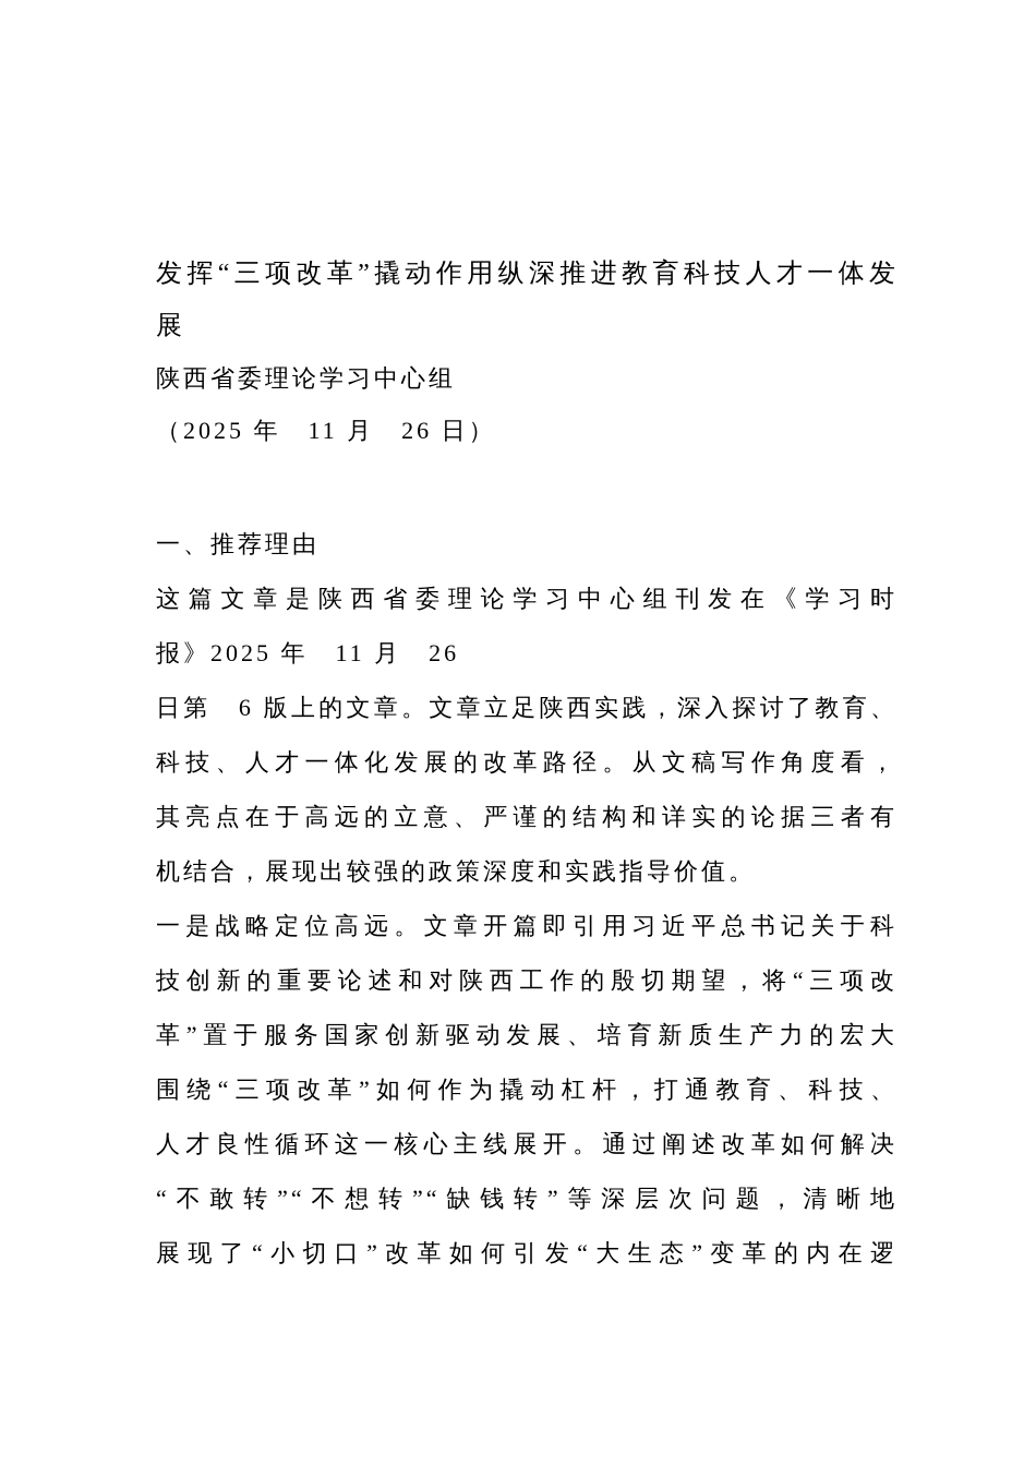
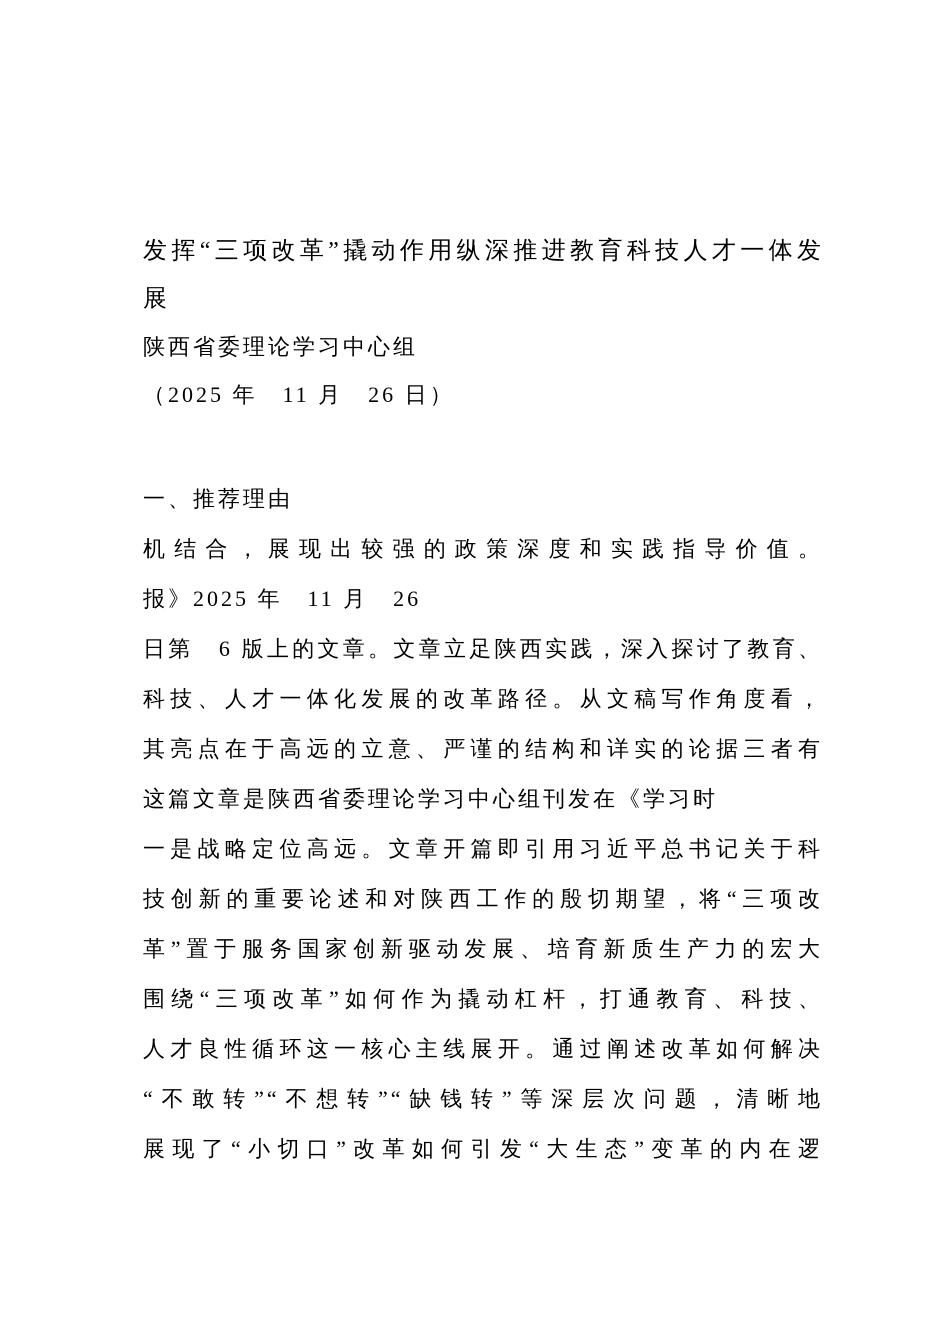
  发挥“三项改革”撬动作用纵深推进教育科技人才一体发
  展
  陕西省委理论学习中心组
  （2025 年 11 月 26 日）
  一、推荐理由
- 这篇文章是陕西省委理论学习中心组刊发在《学习时
+ 机结合，展现出较强的政策深度和实践指导价值。
  报》2025 年 11 月 26
  日第 6 版上的文章。文章立足陕西实践，深入探讨了教育、
  科技、人才一体化发展的改革路径。从文稿写作角度看，
  其亮点在于高远的立意、严谨的结构和详实的论据三者有
- 机结合，展现出较强的政策深度和实践指导价值。
+ 这篇文章是陕西省委理论学习中心组刊发在《学习时
  一是战略定位高远。文章开篇即引用习近平总书记关于科
  技创新的重要论述和对陕西工作的殷切期望，将“三项改
  革”置于服务国家创新驱动发展、培育新质生产力的宏大
  围绕“三项改革”如何作为撬动杠杆，打通教育、科技、
  人才良性循环这一核心主线展开。通过阐述改革如何解决
  “不敢转”“不想转”“缺钱转”等深层次问题，清晰地
  展现了“小切口”改革如何引发“大生态”变革的内在逻
